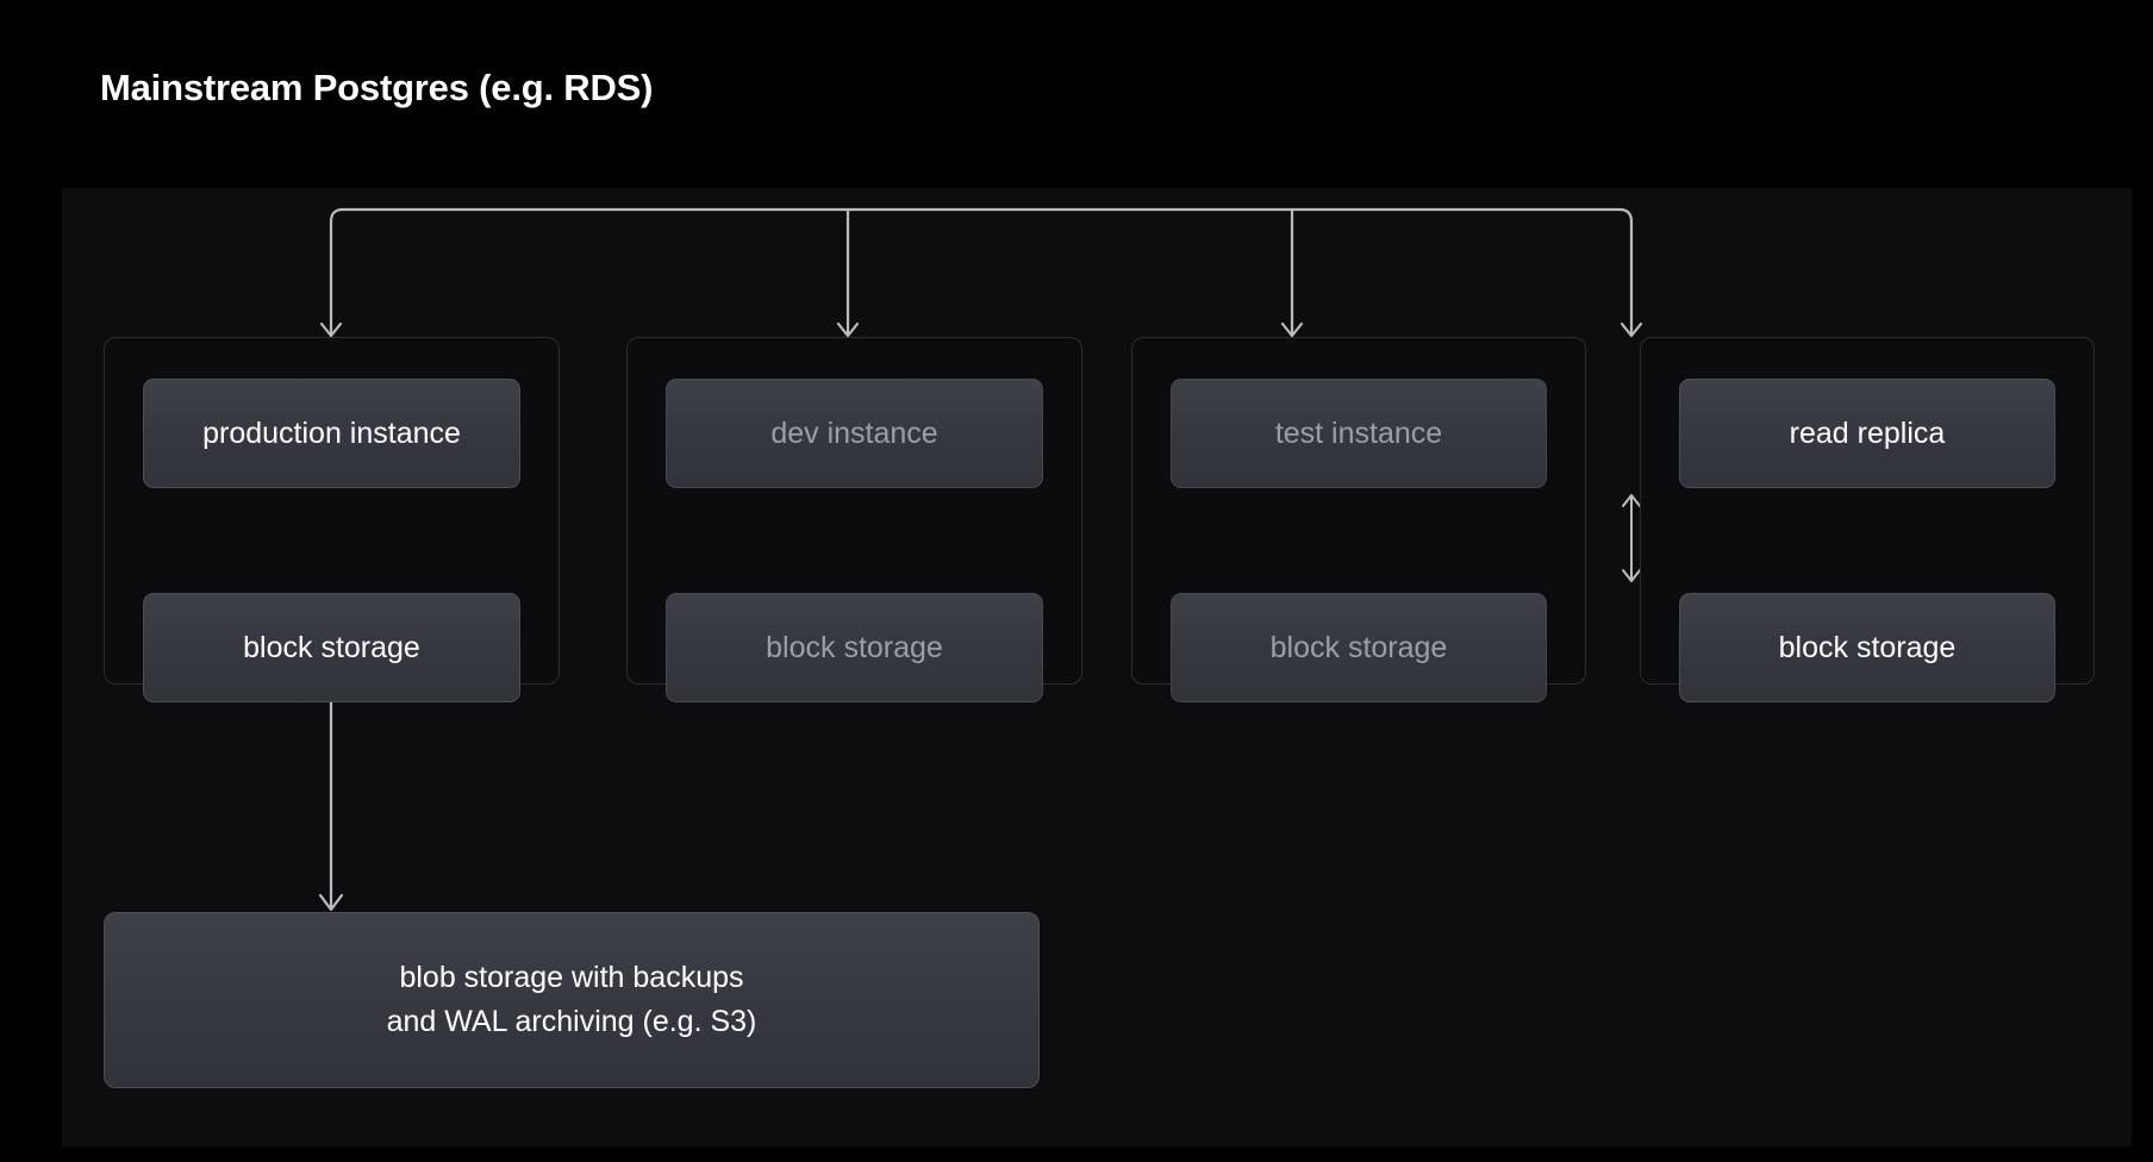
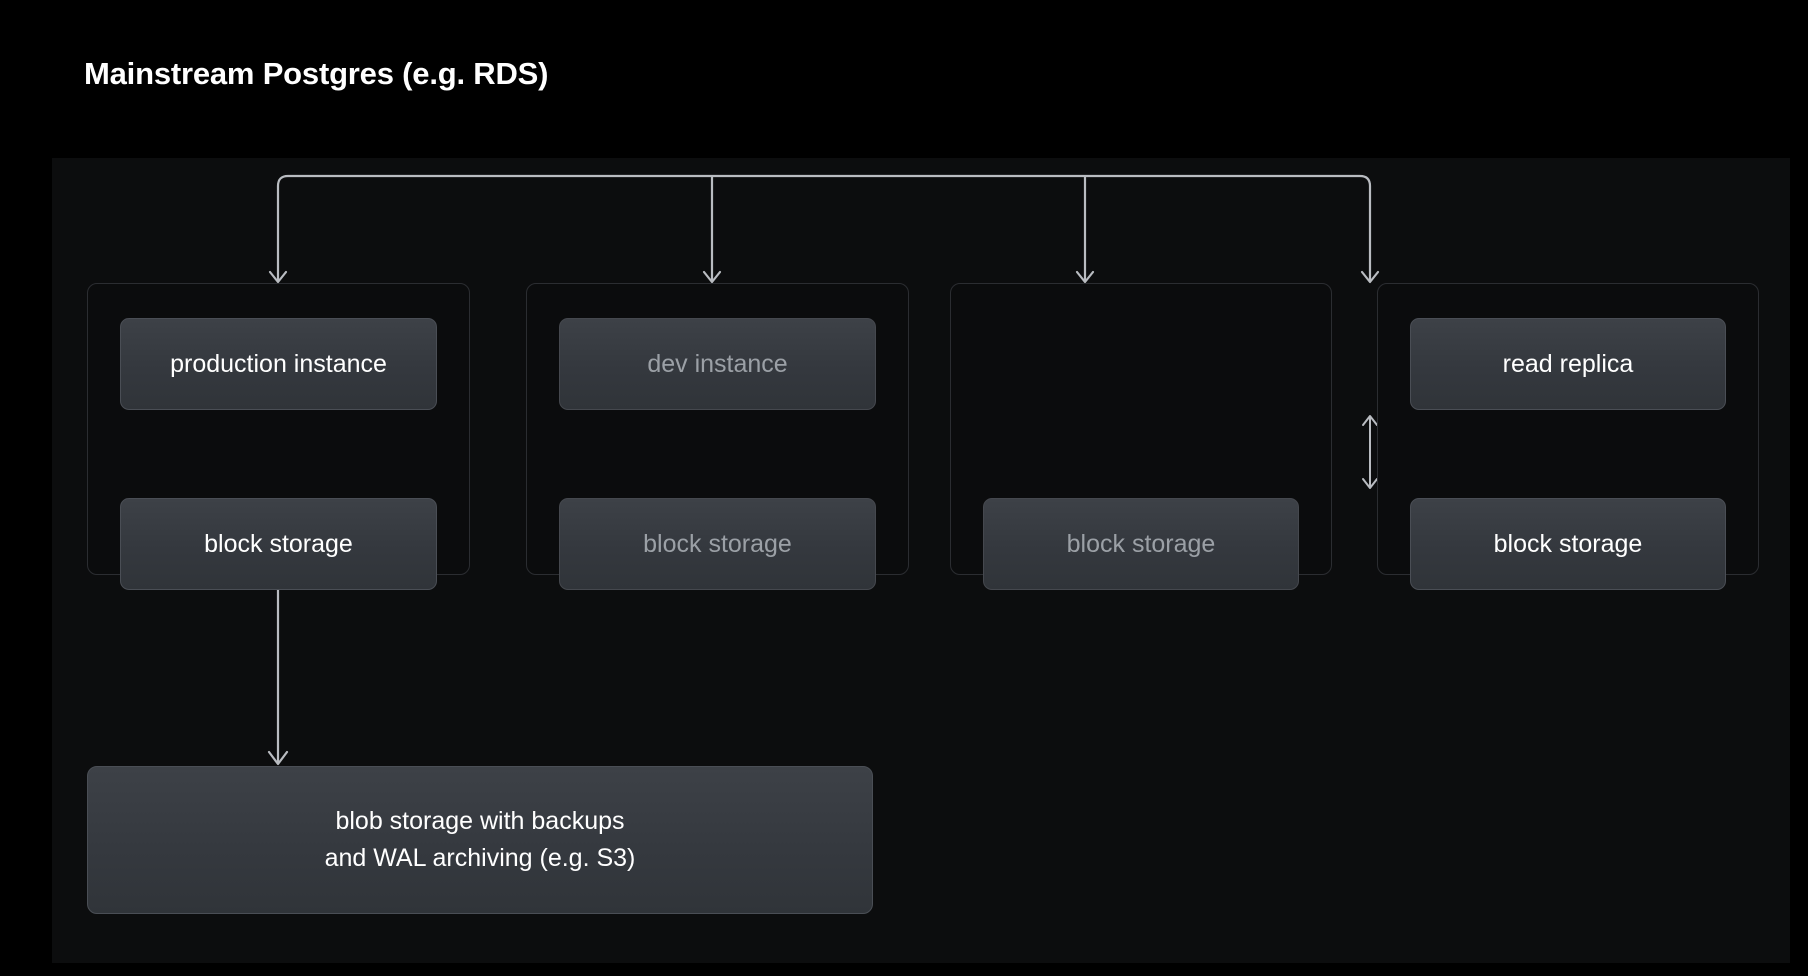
  Mainstream Postgres (e.g. RDS)
  production instance
  block storage
  dev instance
  block storage
- test instance
  block storage
  read replica
  block storage
  blob storage with backups
  and WAL archiving (e.g. S3)
